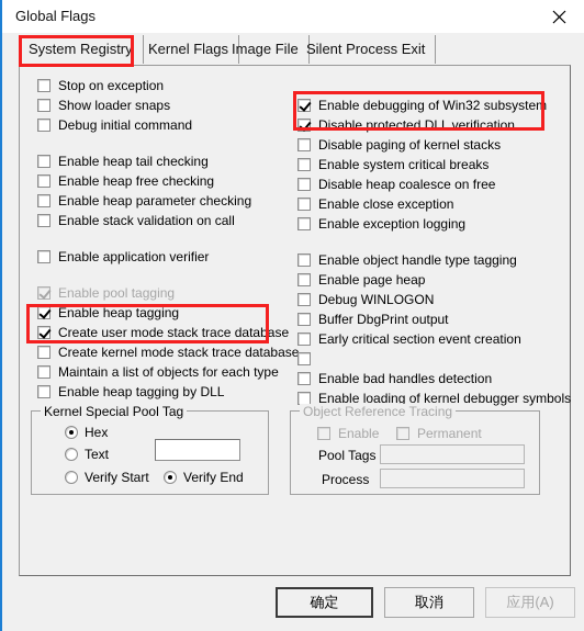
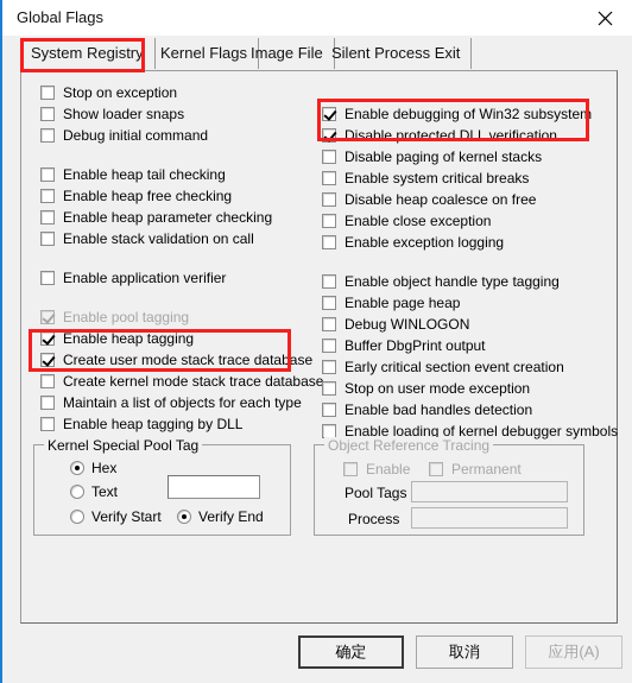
  Global Flags
  System Registry
  Kernel Flags
  Image File
  Silent Process Exit
  Stop on exception
  Show loader snaps
  Debug initial command
  Enable heap tail checking
  Enable heap free checking
  Enable heap parameter checking
  Enable stack validation on call
  Enable application verifier
  Enable pool tagging
  Enable heap tagging
  Create user mode stack trace database
  Create kernel mode stack trace database
  Maintain a list of objects for each type
  Enable heap tagging by DLL
  Enable debugging of Win32 subsystem
  Disable protected DLL verification
  Disable paging of kernel stacks
  Enable system critical breaks
  Disable heap coalesce on free
  Enable close exception
  Enable exception logging
  Enable object handle type tagging
  Enable page heap
  Debug WINLOGON
  Buffer DbgPrint output
  Early critical section event creation
+ Stop on user mode exception
  Enable bad handles detection
  Enable loading of kernel debugger symbols
  Kernel Special Pool Tag
  Hex
  Text
  Verify Start
  Verify End
  Object Reference Tracing
  Enable
  Permanent
  Pool Tags
  Process
  确定
  取消
  应用(A)
